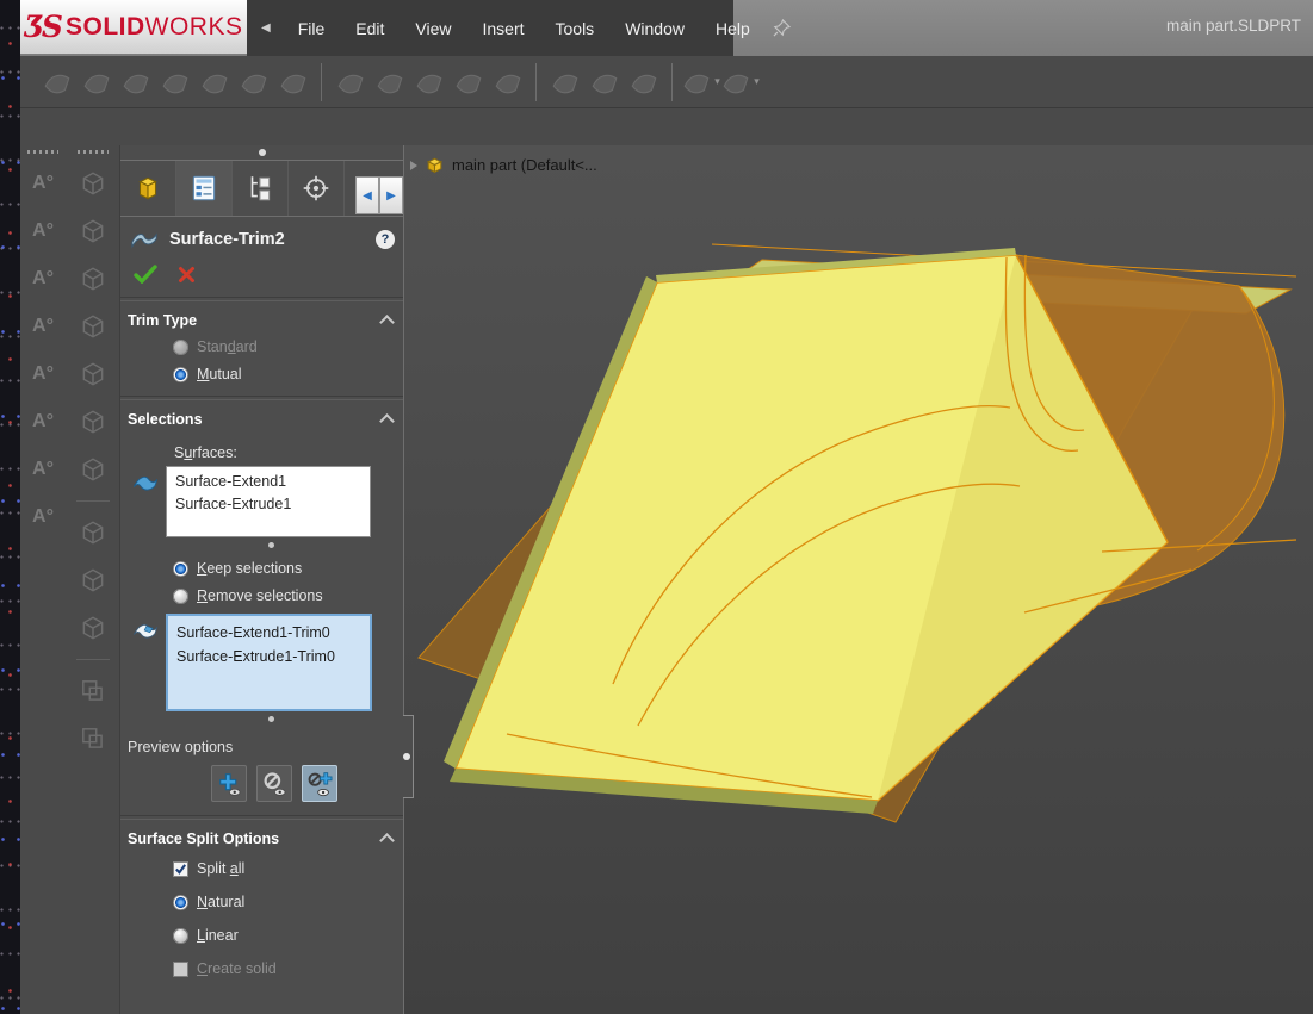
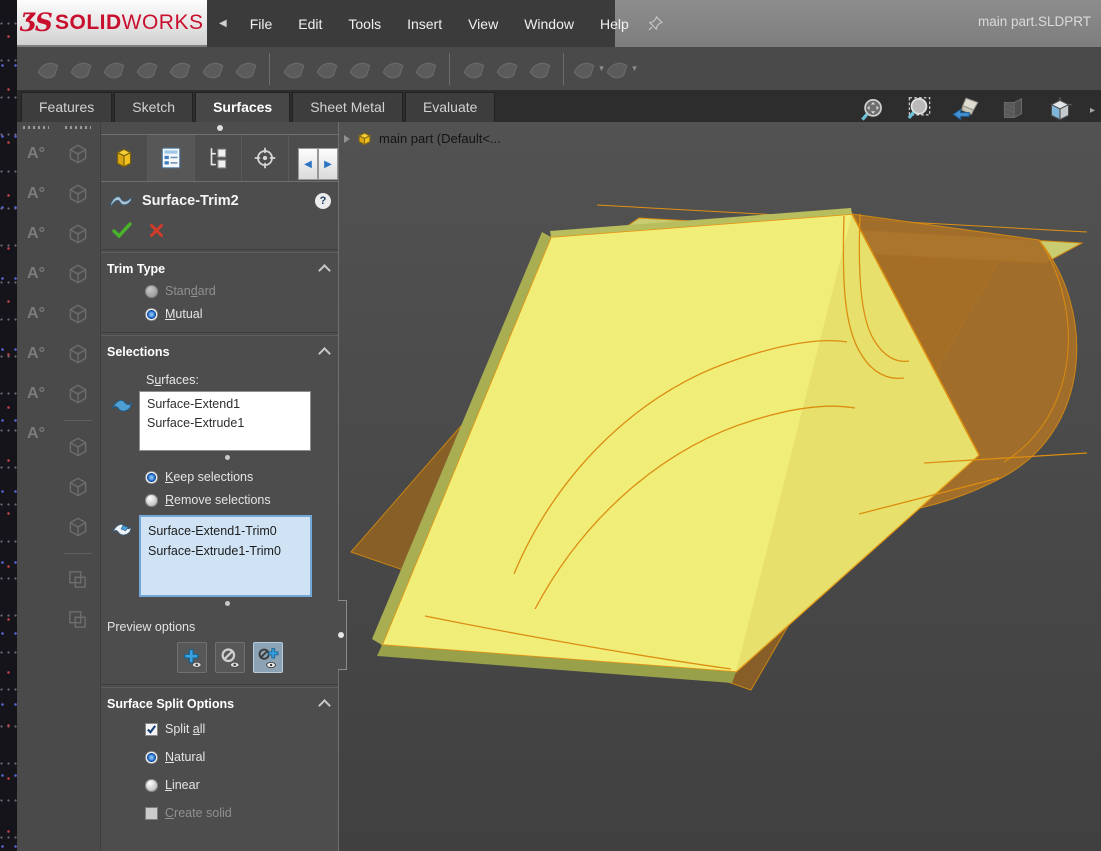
  ƷS
  SOLID
  WORKS
  ◀
  File
  Edit
- View
+ Tools
  Insert
- Tools
+ View
  Window
  Help
  main part.SLDPRT
  ▾
  ▾
+ Features
+ Sketch
+ Surfaces
+ Sheet Metal
+ Evaluate
+ ▸
  A°
  A°
  A°
  A°
  A°
  A°
  A°
  A°
  ◀
  ▶
  Surface-Trim2
  ?
  Trim Type
  Standard
  Mutual
  Selections
  Surfaces:
  Surface-Extend1
  Surface-Extrude1
  Keep selections
  Remove selections
  Surface-Extend1-Trim0
  Surface-Extrude1-Trim0
  Preview options
  Surface Split Options
  Split all
  Natural
  Linear
  Create solid
  main part (Default<...
